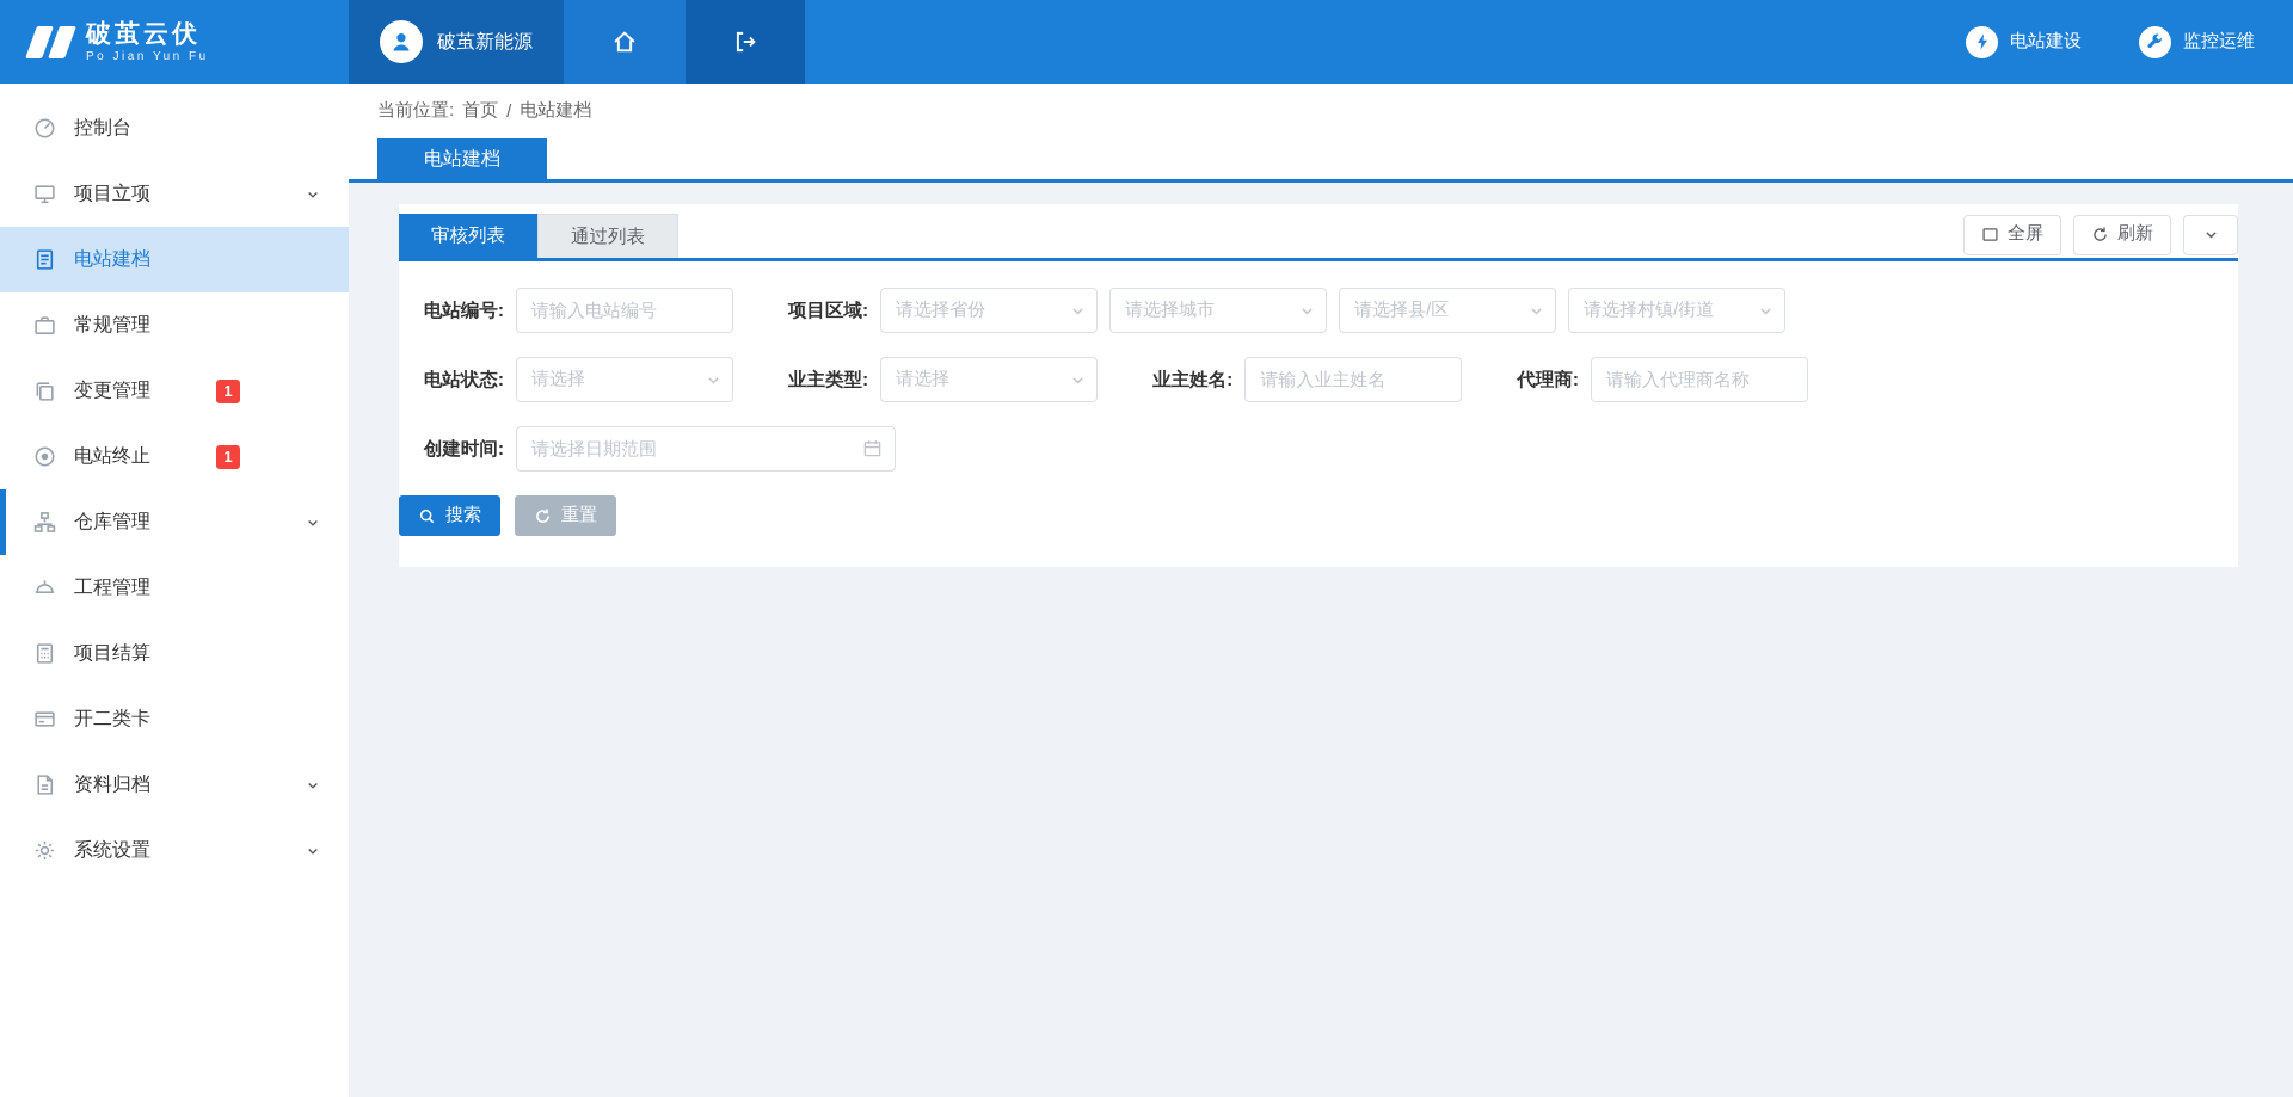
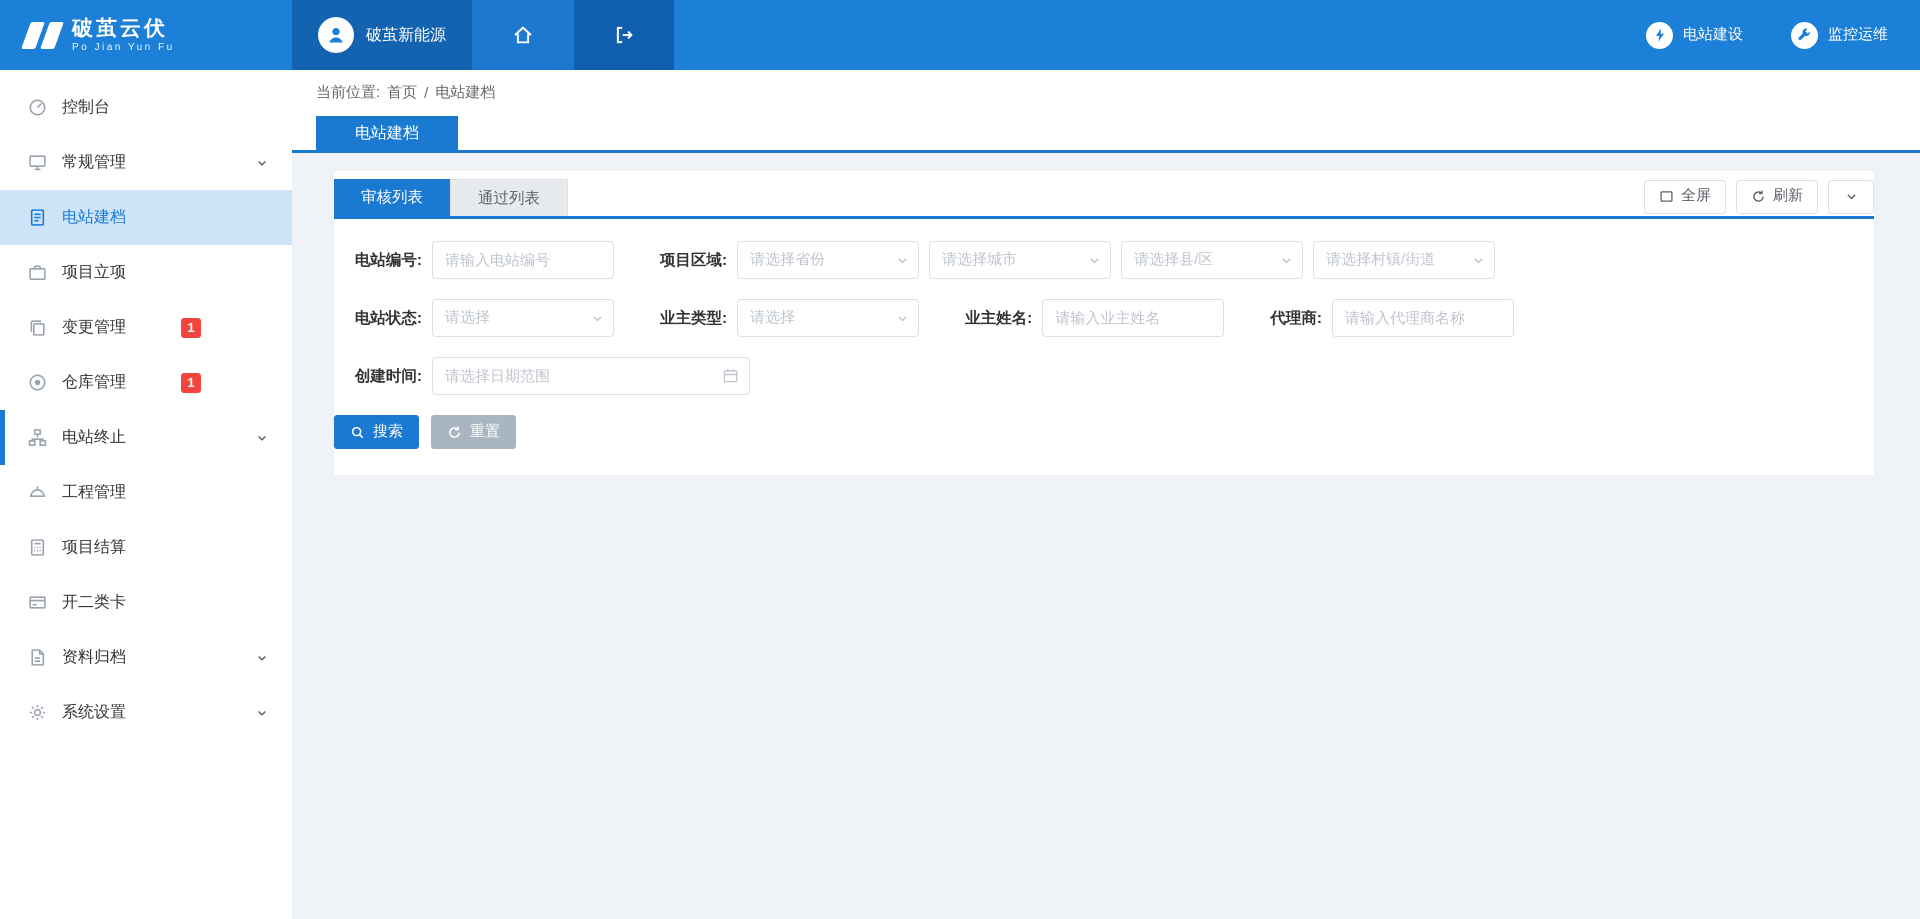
  破茧云伏
  Po Jian Yun Fu
  破茧新能源
  电站建设
  监控运维
  控制台
- 项目立项
+ 常规管理
  电站建档
- 常规管理
+ 项目立项
  变更管理
  1
- 电站终止
+ 仓库管理
  1
- 仓库管理
+ 电站终止
  工程管理
  项目结算
  开二类卡
  资料归档
  系统设置
  当前位置:
  首页
  /
  电站建档
  电站建档
  审核列表
  通过列表
  全屏
  刷新
  电站编号:
  请输入电站编号
  项目区域:
  请选择省份
  请选择城市
  请选择县/区
  请选择村镇/街道
  电站状态:
  请选择
  业主类型:
  请选择
  业主姓名:
  请输入业主姓名
  代理商:
  请输入代理商名称
  创建时间:
  请选择日期范围
  搜索
  重置
